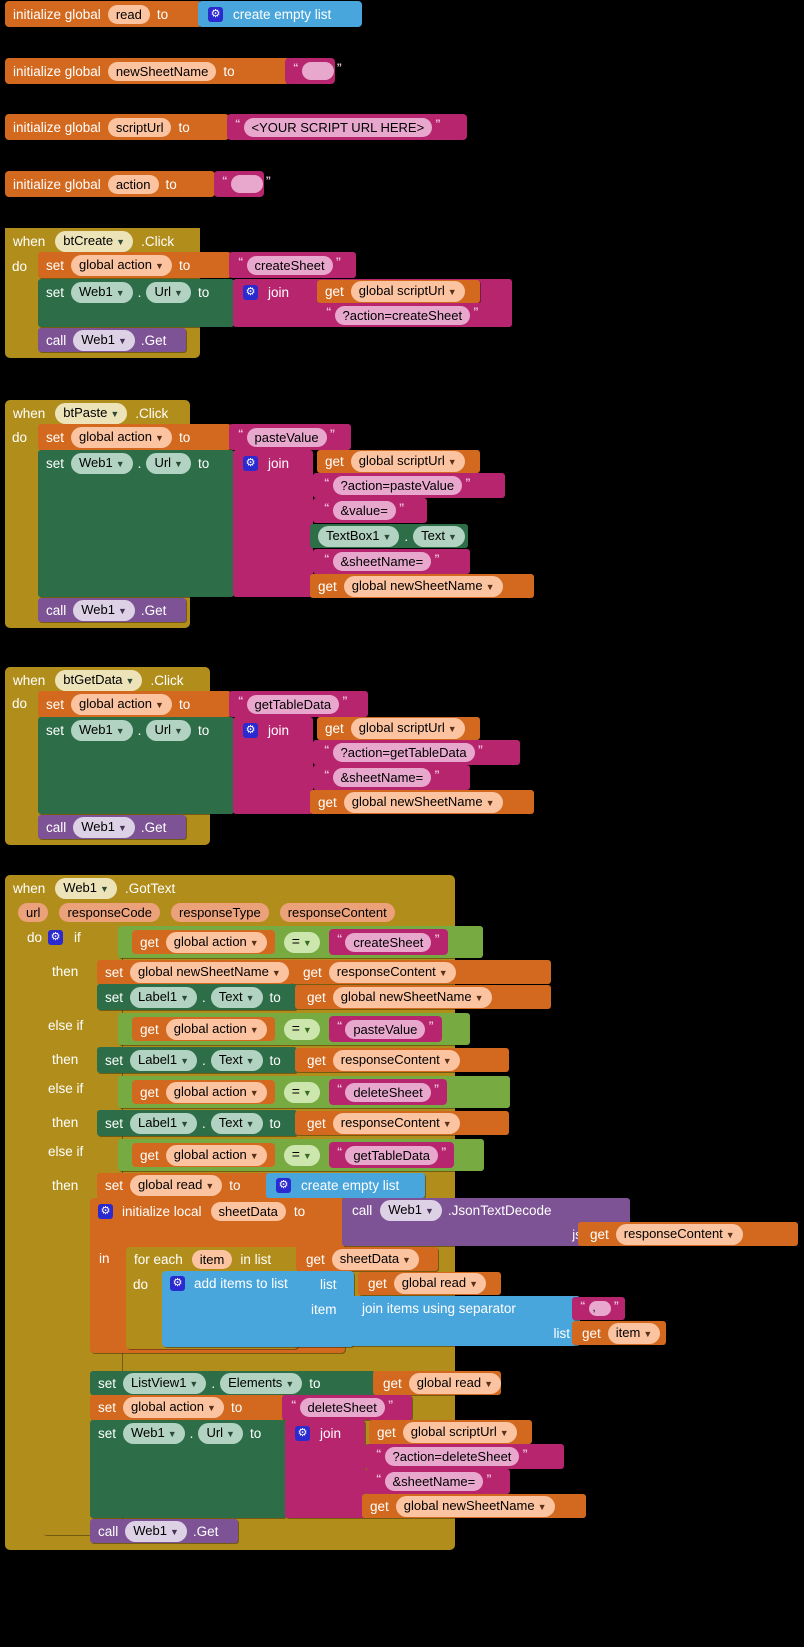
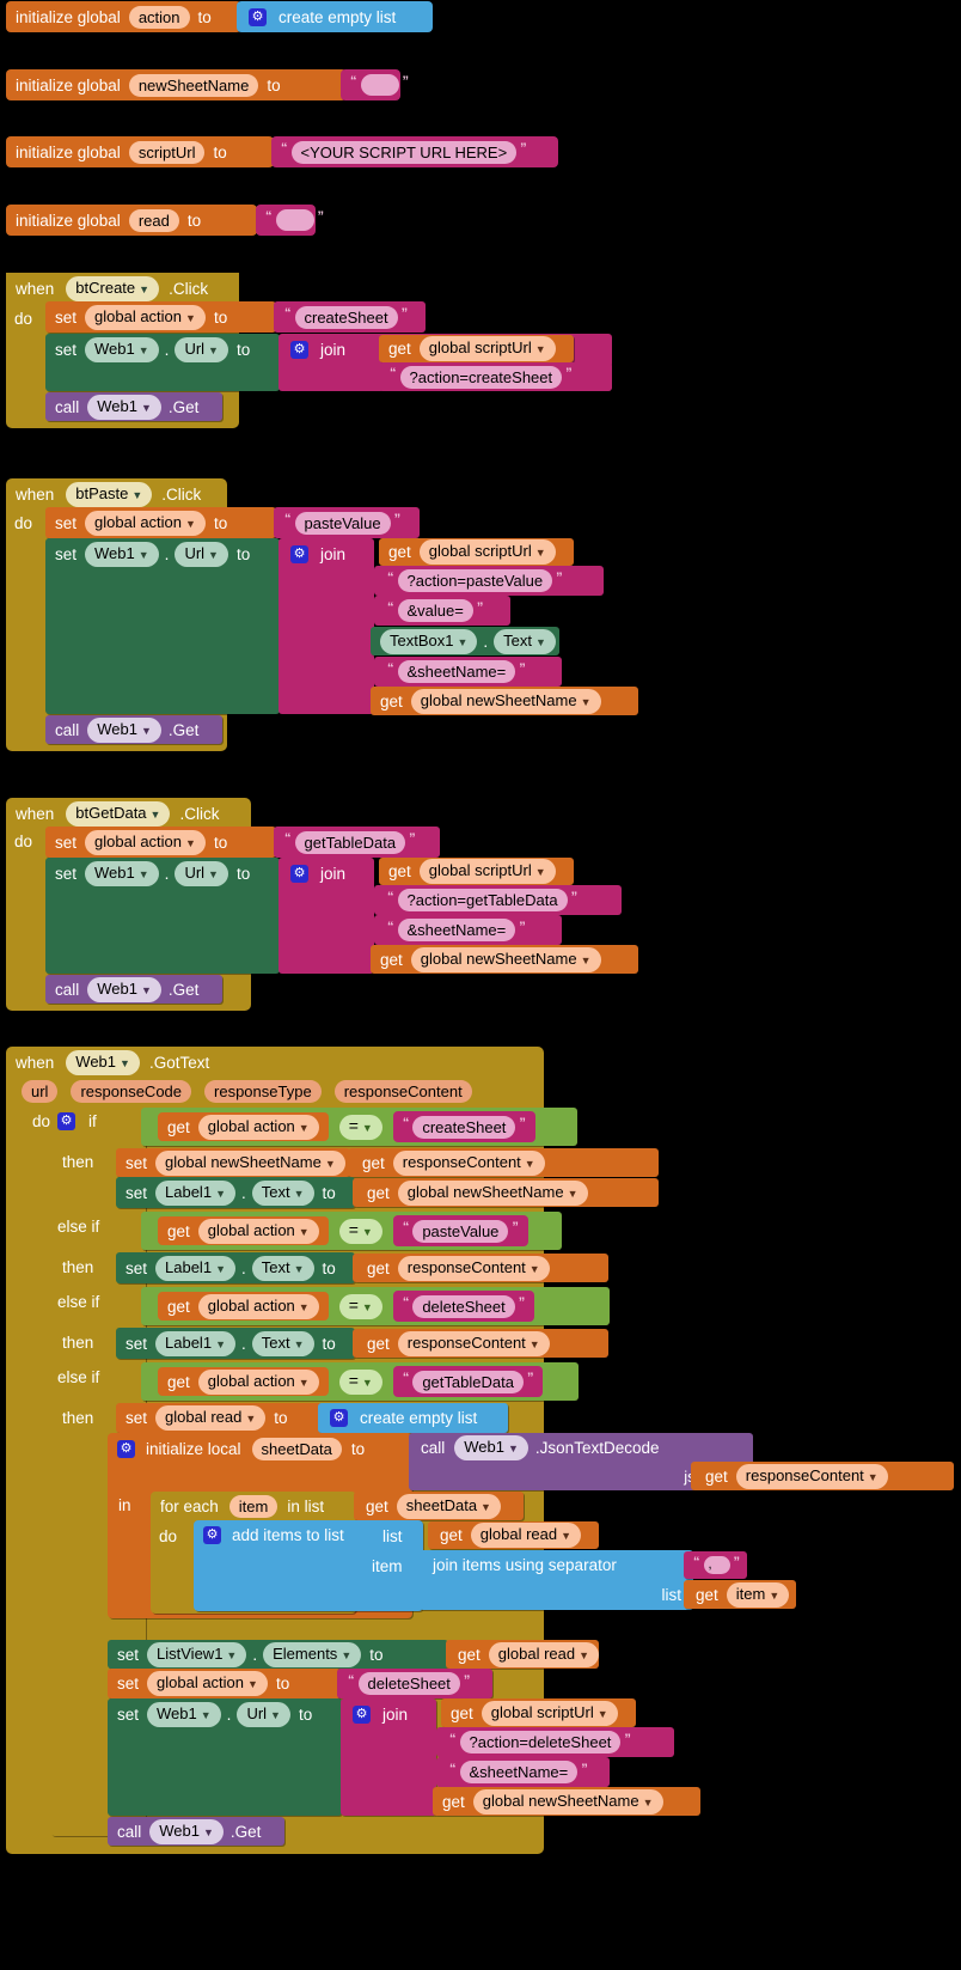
  initialize global
- read
+ action
  to
  create empty list
  initialize global
  newSheetName
  to
  “
  ”
  initialize global
  scriptUrl
  to
  “
  <YOUR SCRIPT URL HERE>
  ”
  initialize global
- action
+ read
  to
  “
  ”
  when
  btCreate ▼
  .Click
  do
  set
  global action ▼
  to
  “
  createSheet
  ”
  set
  Web1 ▼
  .
  Url ▼
  to
  join
  get
  global scriptUrl ▼
  “
  ?action=createSheet
  ”
  call
  Web1 ▼
  .Get
  when
  btPaste ▼
  .Click
  do
  set
  global action ▼
  to
  “
  pasteValue
  ”
  set
  Web1 ▼
  .
  Url ▼
  to
  join
  get
  global scriptUrl ▼
  “
  ?action=pasteValue
  ”
  “
  &value=
  ”
  TextBox1 ▼
  .
  Text ▼
  “
  &sheetName=
  ”
  get
  global newSheetName ▼
  call
  Web1 ▼
  .Get
  when
  btGetData ▼
  .Click
  do
  set
  global action ▼
  to
  “
  getTableData
  ”
  set
  Web1 ▼
  .
  Url ▼
  to
  join
  get
  global scriptUrl ▼
  “
  ?action=getTableData
  ”
  “
  &sheetName=
  ”
  get
  global newSheetName ▼
  call
  Web1 ▼
  .Get
  when
  Web1 ▼
  .GotText
  url
  responseCode
  responseType
  responseContent
  do
  if
  get
  global action ▼
  = ▼
  “
  createSheet
  ”
  then
  set
  global newSheetName ▼
  get
  responseContent ▼
  set
  Label1 ▼
  .
  Text ▼
  to
  get
  global newSheetName ▼
  else if
  get
  global action ▼
  = ▼
  “
  pasteValue
  ”
  then
  set
  Label1 ▼
  .
  Text ▼
  to
  get
  responseContent ▼
  else if
  get
  global action ▼
  = ▼
  “
  deleteSheet
  ”
  then
  set
  Label1 ▼
  .
  Text ▼
  to
  get
  responseContent ▼
  else if
  get
  global action ▼
  = ▼
  “
  getTableData
  ”
  then
  set
  global read ▼
  to
  create empty list
  initialize local
  sheetData
  to
  call
  Web1 ▼
  .JsonTextDecode
  get
  responseContent ▼
  in
  for each
  item
  in list
  get
  sheetData ▼
  do
  add items to list
  list
  get
  global read ▼
  item
  join items using separator
  list
  “
  ,
  ”
  get
  item ▼
  set
  ListView1 ▼
  .
  Elements ▼
  to
  get
  global read ▼
  set
  global action ▼
  to
  “
  deleteSheet
  ”
  set
  Web1 ▼
  .
  Url ▼
  to
  join
  get
  global scriptUrl ▼
  “
  ?action=deleteSheet
  ”
  “
  &sheetName=
  ”
  get
  global newSheetName ▼
  call
  Web1 ▼
  .Get
